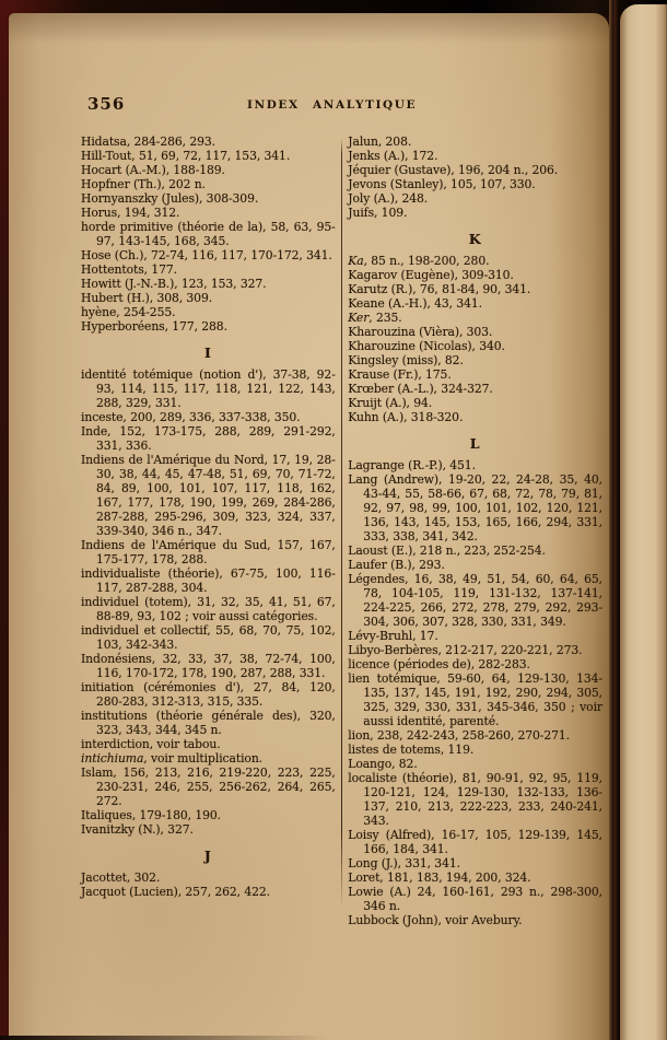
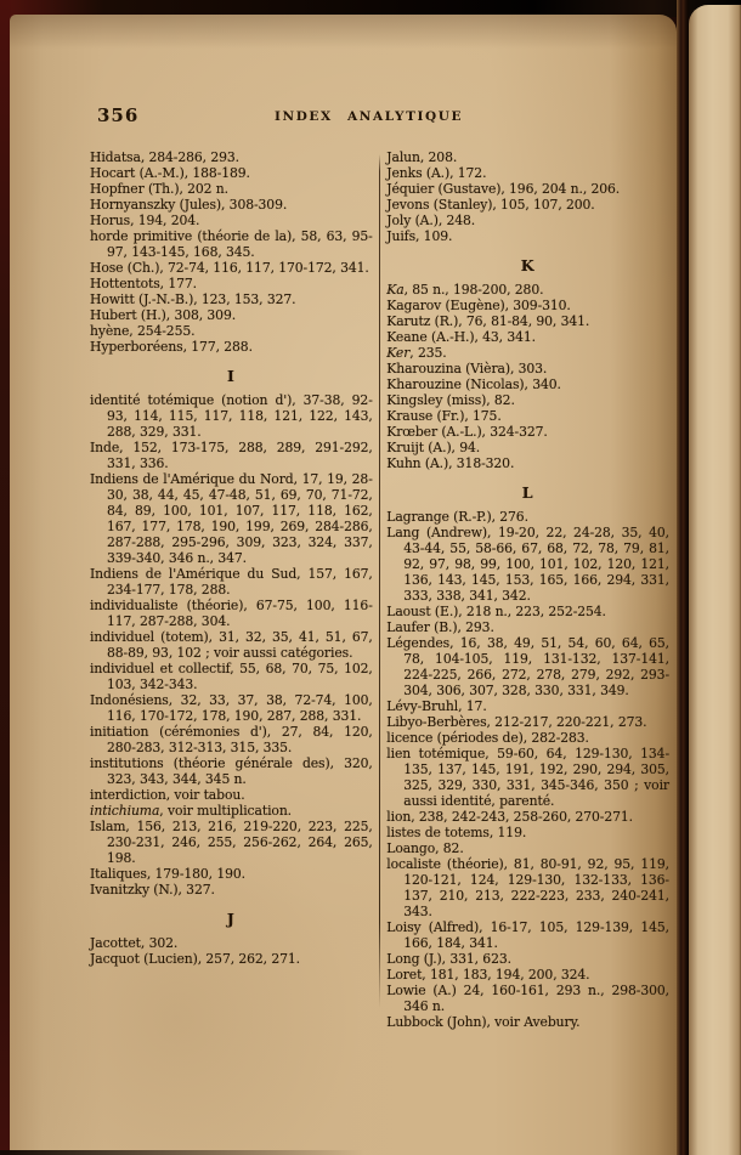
  356
  INDEX ANALYTIQUE
  Hidatsa, 284-286, 293.
- Hill-Tout, 51, 69, 72, 117, 153, 341.
  Hocart (A.-M.), 188-189.
  Hopfner (Th.), 202 n.
  Hornyanszky (Jules), 308-309.
- Horus, 194, 312.
+ Horus, 194, 204.
  horde primitive (théorie de la), 58, 63, 95-97, 143-145, 168, 345.
  Hose (Ch.), 72-74, 116, 117, 170-172, 341.
  Hottentots, 177.
  Howitt (J.-N.-B.), 123, 153, 327.
  Hubert (H.), 308, 309.
  hyène, 254-255.
  Hyperboréens, 177, 288.
  I
  identité totémique (notion d'), 37-38, 92-93, 114, 115, 117, 118, 121, 122, 143, 288, 329, 331.
- inceste, 200, 289, 336, 337-338, 350.
  Inde, 152, 173-175, 288, 289, 291-292, 331, 336.
  Indiens de l'Amérique du Nord, 17, 19, 28-30, 38, 44, 45, 47-48, 51, 69, 70, 71-72, 84, 89, 100, 101, 107, 117, 118, 162, 167, 177, 178, 190, 199, 269, 284-286, 287-288, 295-296, 309, 323, 324, 337, 339-340, 346 n., 347.
- Indiens de l'Amérique du Sud, 157, 167, 175-177, 178, 288.
+ Indiens de l'Amérique du Sud, 157, 167, 234-177, 178, 288.
  individualiste (théorie), 67-75, 100, 116-117, 287-288, 304.
  individuel (totem), 31, 32, 35, 41, 51, 67, 88-89, 93, 102 ; voir aussi catégories.
  individuel et collectif, 55, 68, 70, 75, 102, 103, 342-343.
  Indonésiens, 32, 33, 37, 38, 72-74, 100, 116, 170-172, 178, 190, 287, 288, 331.
  initiation (cérémonies d'), 27, 84, 120, 280-283, 312-313, 315, 335.
  institutions (théorie générale des), 320, 323, 343, 344, 345 n.
  interdiction, voir tabou.
  intichiuma, voir multiplication.
- Islam, 156, 213, 216, 219-220, 223, 225, 230-231, 246, 255, 256-262, 264, 265, 272.
+ Islam, 156, 213, 216, 219-220, 223, 225, 230-231, 246, 255, 256-262, 264, 265, 198.
  Italiques, 179-180, 190.
  Ivanitzky (N.), 327.
  J
  Jacottet, 302.
- Jacquot (Lucien), 257, 262, 422.
+ Jacquot (Lucien), 257, 262, 271.
  Jalun, 208.
  Jenks (A.), 172.
  Jéquier (Gustave), 196, 204 n., 206.
- Jevons (Stanley), 105, 107, 330.
+ Jevons (Stanley), 105, 107, 200.
  Joly (A.), 248.
  Juifs, 109.
  K
  Ka, 85 n., 198-200, 280.
  Kagarov (Eugène), 309-310.
  Karutz (R.), 76, 81-84, 90, 341.
  Keane (A.-H.), 43, 341.
  Ker, 235.
  Kharouzina (Vièra), 303.
  Kharouzine (Nicolas), 340.
  Kingsley (miss), 82.
  Krause (Fr.), 175.
  Krœber (A.-L.), 324-327.
  Kruijt (A.), 94.
  Kuhn (A.), 318-320.
  L
- Lagrange (R.-P.), 451.
+ Lagrange (R.-P.), 276.
  Lang (Andrew), 19-20, 22, 24-28, 35, 40, 43-44, 55, 58-66, 67, 68, 72, 78, 79, 81, 92, 97, 98, 99, 100, 101, 102, 120, 121, 136, 143, 145, 153, 165, 166, 294, 331, 333, 338, 341, 342.
  Laoust (E.), 218 n., 223, 252-254.
  Laufer (B.), 293.
  Légendes, 16, 38, 49, 51, 54, 60, 64, 65, 78, 104-105, 119, 131-132, 137-141, 224-225, 266, 272, 278, 279, 292, 293-304, 306, 307, 328, 330, 331, 349.
  Lévy-Bruhl, 17.
  Libyo-Berbères, 212-217, 220-221, 273.
  licence (périodes de), 282-283.
  lien totémique, 59-60, 64, 129-130, 134-135, 137, 145, 191, 192, 290, 294, 305, 325, 329, 330, 331, 345-346, 350 ; voir aussi identité, parenté.
  lion, 238, 242-243, 258-260, 270-271.
  listes de totems, 119.
  Loango, 82.
- localiste (théorie), 81, 90-91, 92, 95, 119, 120-121, 124, 129-130, 132-133, 136-137, 210, 213, 222-223, 233, 240-241, 343.
+ localiste (théorie), 81, 80-91, 92, 95, 119, 120-121, 124, 129-130, 132-133, 136-137, 210, 213, 222-223, 233, 240-241, 343.
  Loisy (Alfred), 16-17, 105, 129-139, 145, 166, 184, 341.
- Long (J.), 331, 341.
+ Long (J.), 331, 623.
  Loret, 181, 183, 194, 200, 324.
  Lowie (A.) 24, 160-161, 293 n., 298-300, 346 n.
  Lubbock (John), voir Avebury.
